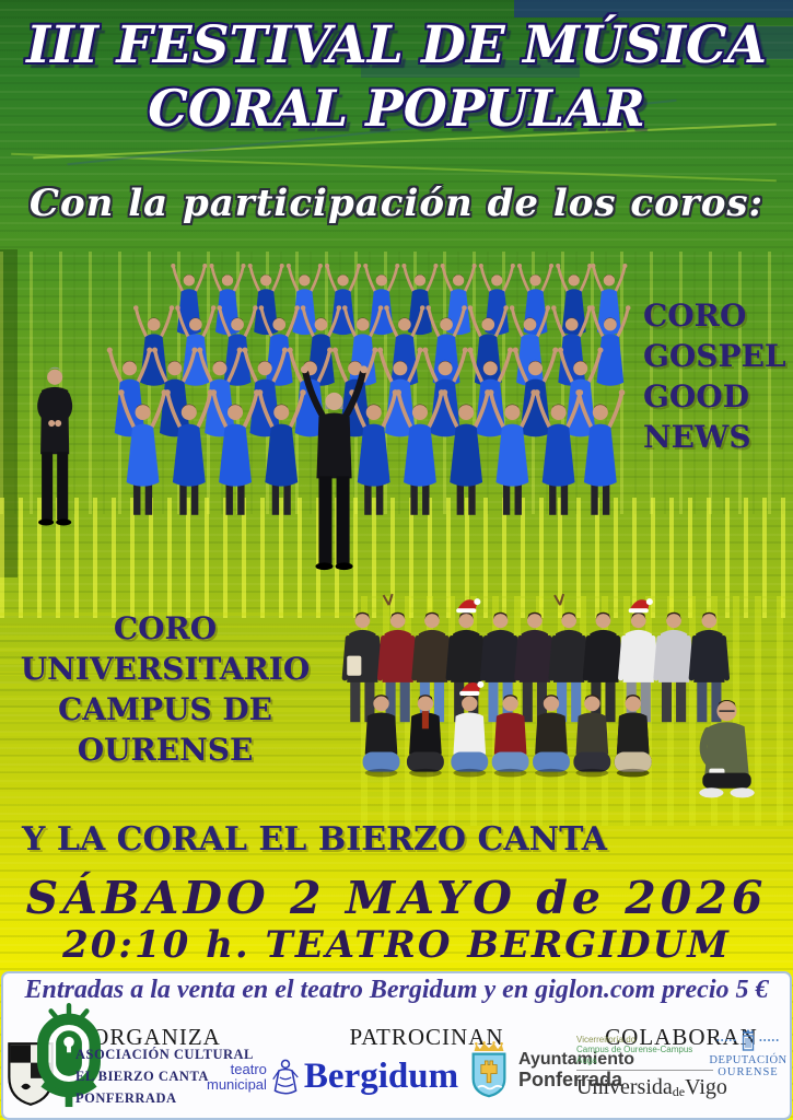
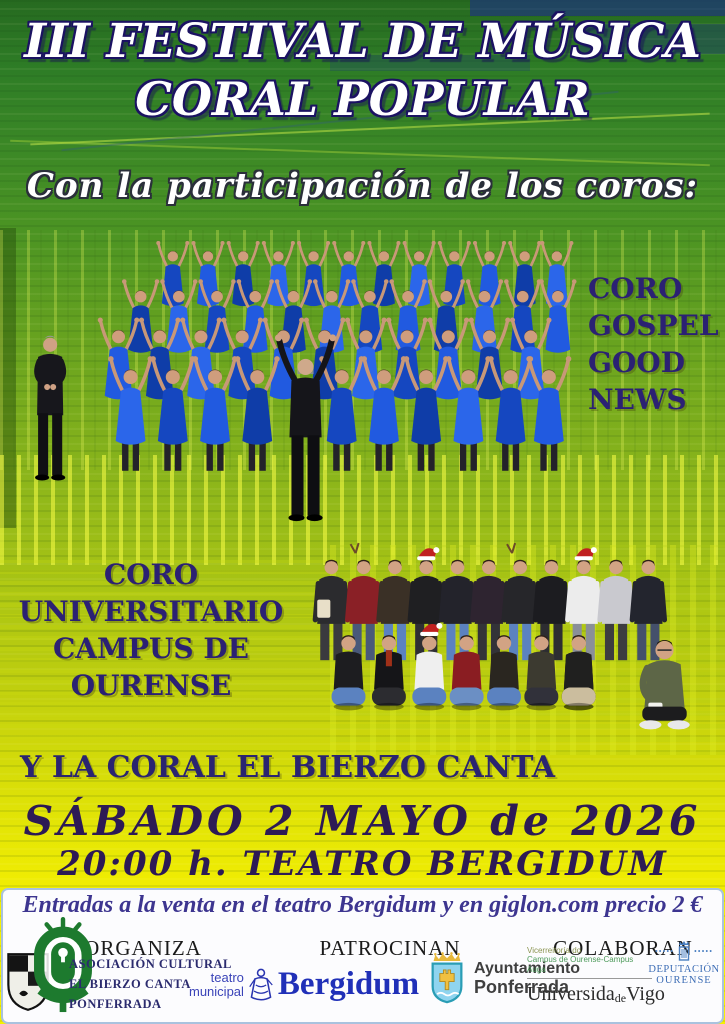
  III FESTIVAL DE MÚSICA
  CORAL POPULAR
  Con la participación de los coros:
  CORO
  GOSPEL
  GOOD
  NEWS
  CORO
  UNIVERSITARIO
  CAMPUS DE
  OURENSE
  Y LA CORAL EL BIERZO CANTA
  SÁBADO 2 MAYO de 2026
- 20:10 h. TEATRO BERGIDUM
+ 20:00 h. TEATRO BERGIDUM
- Entradas a la venta en el teatro Bergidum y en giglon.com precio 5 €
+ Entradas a la venta en el teatro Bergidum y en giglon.com precio 2 €
  ORGANIZA
  PATROCINAN
  COLABORAN
  ASOCIACIÓN CULTURAL
  EL BIERZO CANTA
  PONFERRADA
  teatro
  municipal
  Bergidum
  Ayuntamiento
  Ponferrada
  Vicerreitoría do
  Campus de Ourense-Campus Auga
  UniversidadeVigo
  •••••
  •••••
  DEPUTACIÓN
  OURENSE
